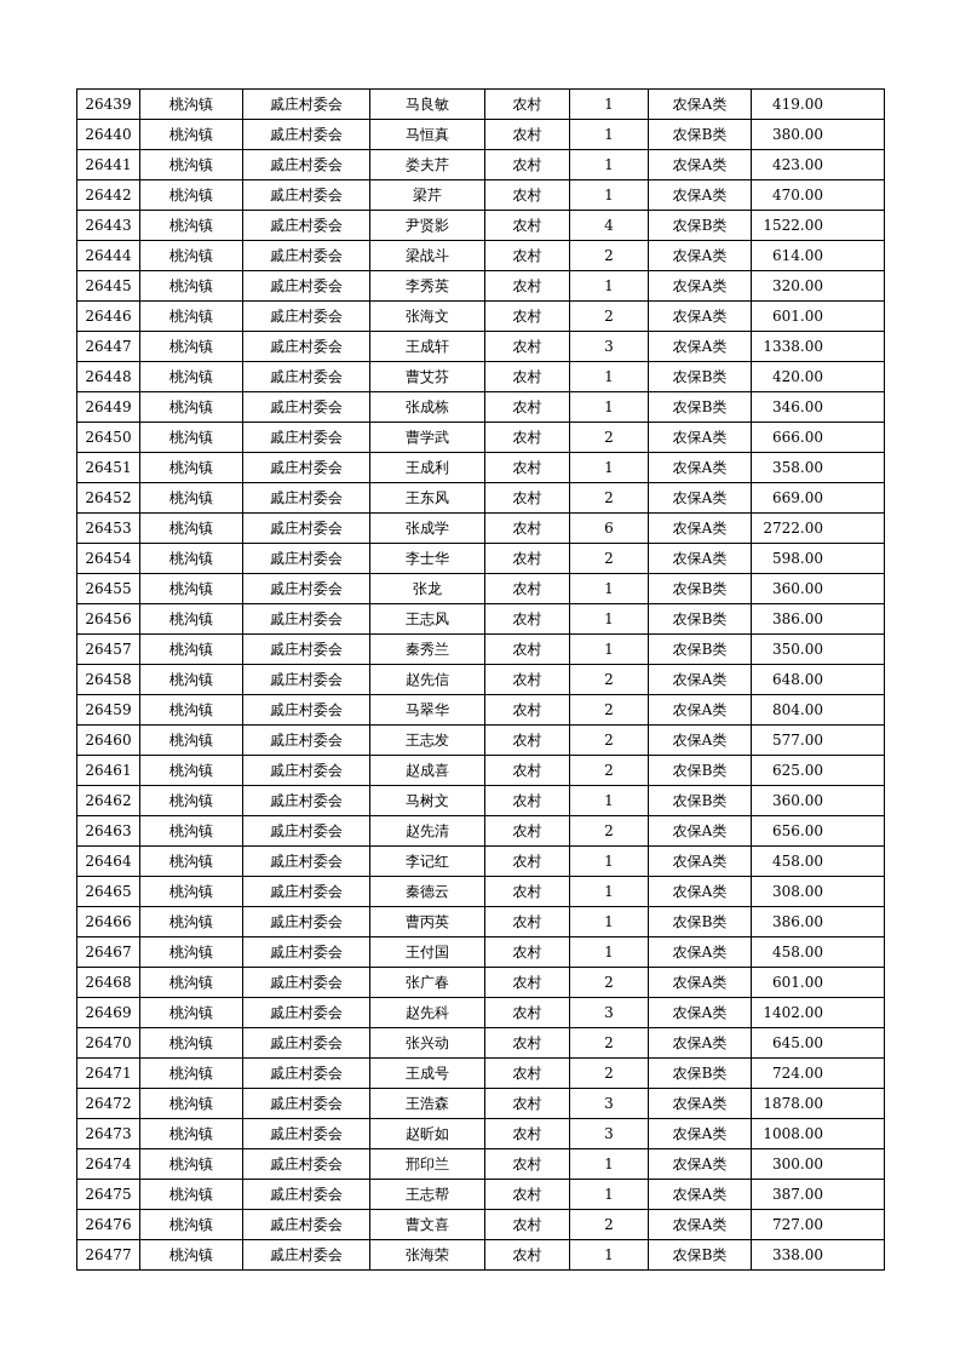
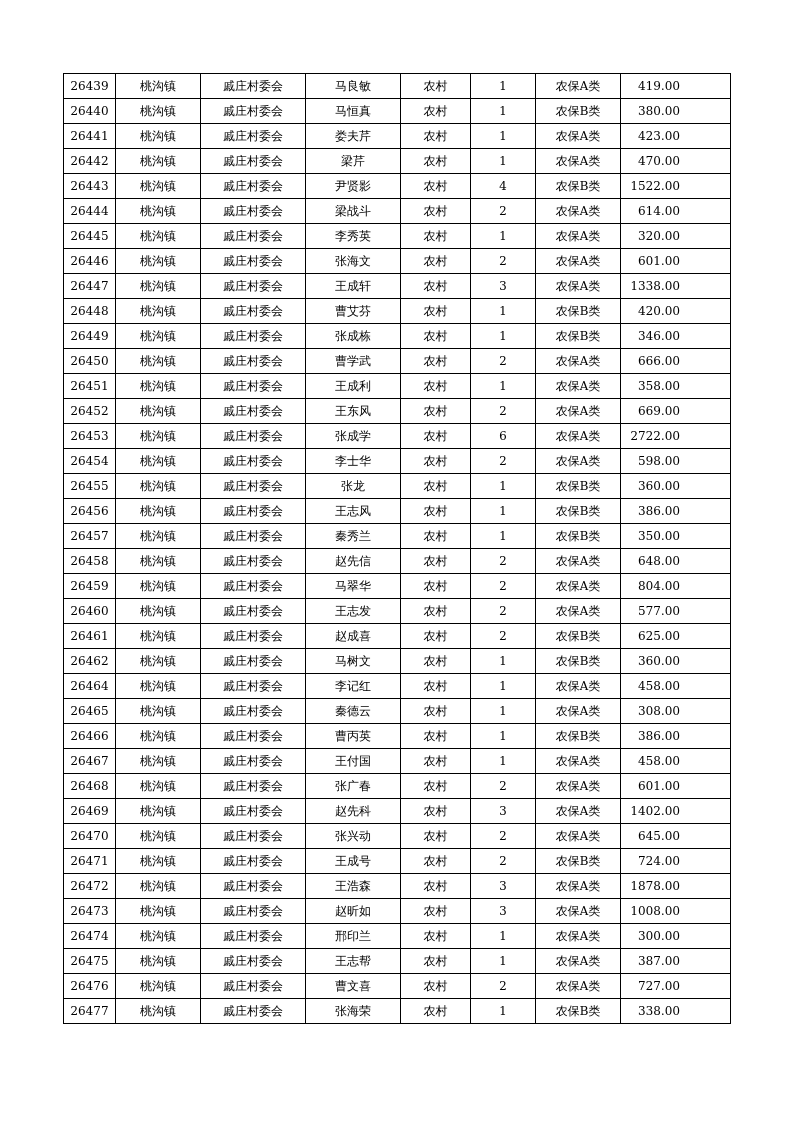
  26439	桃沟镇	戚庄村委会	马良敏	农村	1	农保A类	419.00
  26440	桃沟镇	戚庄村委会	马恒真	农村	1	农保B类	380.00
  26441	桃沟镇	戚庄村委会	娄夫芹	农村	1	农保A类	423.00
  26442	桃沟镇	戚庄村委会	梁芹	农村	1	农保A类	470.00
  26443	桃沟镇	戚庄村委会	尹贤影	农村	4	农保B类	1522.00
  26444	桃沟镇	戚庄村委会	梁战斗	农村	2	农保A类	614.00
  26445	桃沟镇	戚庄村委会	李秀英	农村	1	农保A类	320.00
  26446	桃沟镇	戚庄村委会	张海文	农村	2	农保A类	601.00
  26447	桃沟镇	戚庄村委会	王成轩	农村	3	农保A类	1338.00
  26448	桃沟镇	戚庄村委会	曹艾芬	农村	1	农保B类	420.00
  26449	桃沟镇	戚庄村委会	张成栋	农村	1	农保B类	346.00
  26450	桃沟镇	戚庄村委会	曹学武	农村	2	农保A类	666.00
  26451	桃沟镇	戚庄村委会	王成利	农村	1	农保A类	358.00
  26452	桃沟镇	戚庄村委会	王东风	农村	2	农保A类	669.00
  26453	桃沟镇	戚庄村委会	张成学	农村	6	农保A类	2722.00
  26454	桃沟镇	戚庄村委会	李士华	农村	2	农保A类	598.00
  26455	桃沟镇	戚庄村委会	张龙	农村	1	农保B类	360.00
  26456	桃沟镇	戚庄村委会	王志风	农村	1	农保B类	386.00
  26457	桃沟镇	戚庄村委会	秦秀兰	农村	1	农保B类	350.00
  26458	桃沟镇	戚庄村委会	赵先信	农村	2	农保A类	648.00
  26459	桃沟镇	戚庄村委会	马翠华	农村	2	农保A类	804.00
  26460	桃沟镇	戚庄村委会	王志发	农村	2	农保A类	577.00
  26461	桃沟镇	戚庄村委会	赵成喜	农村	2	农保B类	625.00
  26462	桃沟镇	戚庄村委会	马树文	农村	1	农保B类	360.00
- 26463	桃沟镇	戚庄村委会	赵先清	农村	2	农保A类	656.00
  26464	桃沟镇	戚庄村委会	李记红	农村	1	农保A类	458.00
  26465	桃沟镇	戚庄村委会	秦德云	农村	1	农保A类	308.00
  26466	桃沟镇	戚庄村委会	曹丙英	农村	1	农保B类	386.00
  26467	桃沟镇	戚庄村委会	王付国	农村	1	农保A类	458.00
  26468	桃沟镇	戚庄村委会	张广春	农村	2	农保A类	601.00
  26469	桃沟镇	戚庄村委会	赵先科	农村	3	农保A类	1402.00
  26470	桃沟镇	戚庄村委会	张兴动	农村	2	农保A类	645.00
  26471	桃沟镇	戚庄村委会	王成号	农村	2	农保B类	724.00
  26472	桃沟镇	戚庄村委会	王浩森	农村	3	农保A类	1878.00
  26473	桃沟镇	戚庄村委会	赵昕如	农村	3	农保A类	1008.00
  26474	桃沟镇	戚庄村委会	邢印兰	农村	1	农保A类	300.00
  26475	桃沟镇	戚庄村委会	王志帮	农村	1	农保A类	387.00
  26476	桃沟镇	戚庄村委会	曹文喜	农村	2	农保A类	727.00
  26477	桃沟镇	戚庄村委会	张海荣	农村	1	农保B类	338.00
